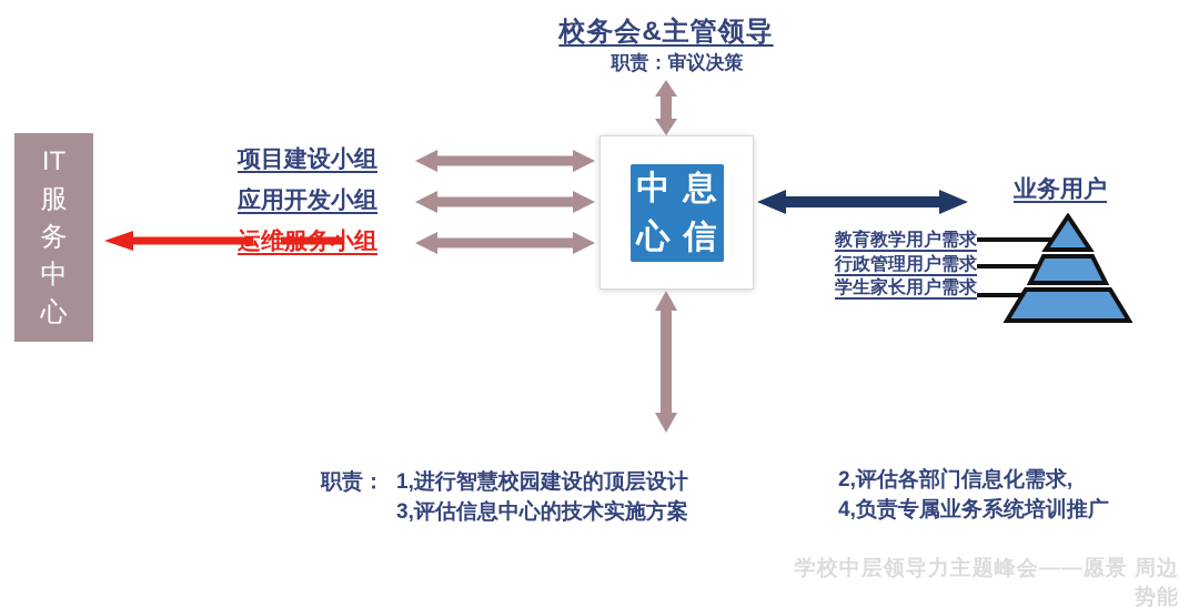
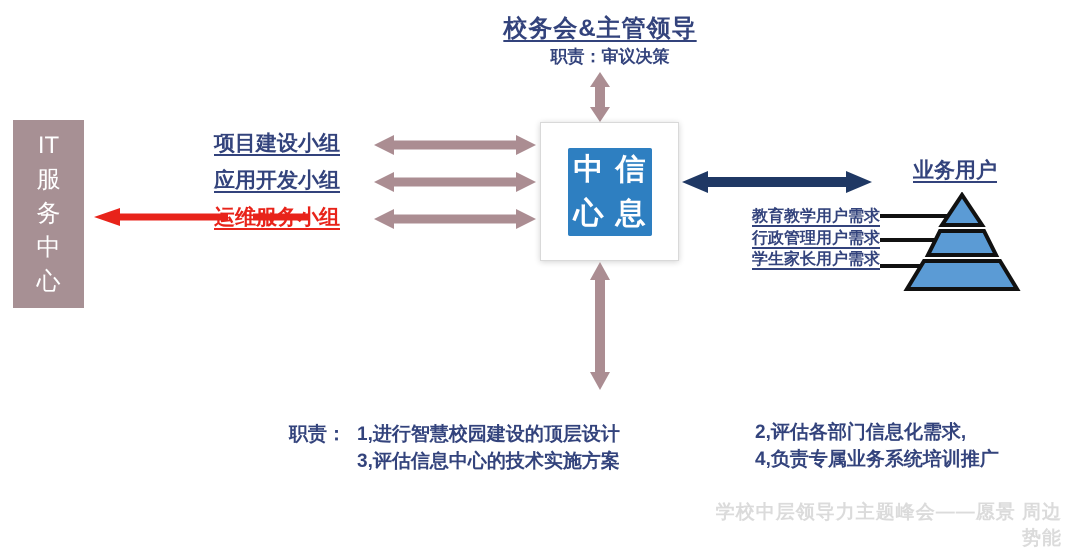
  校务会&主管领导
  职责：审议决策
  中
- 息
+ 信
  心
- 信
+ 息
  IT
  服
  务
  中
  心
  项目建设小组
  应用开发小组
  业务用户
  教育教学用户需求
  行政管理用户需求
  学生家长用户需求
  职责：
  1,进行智慧校园建设的顶层设计
  3,评估信息中心的技术实施方案
  2,评估各部门信息化需求,
  4,负责专属业务系统培训推广
  学校中层领导力主题峰会——愿景 周边 势能
